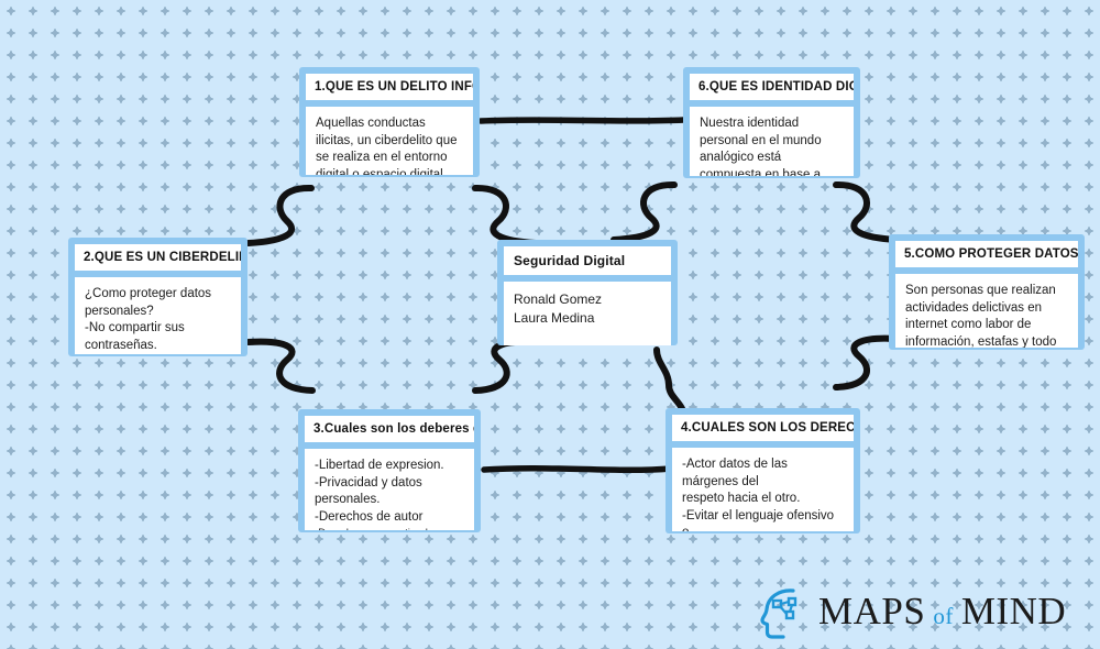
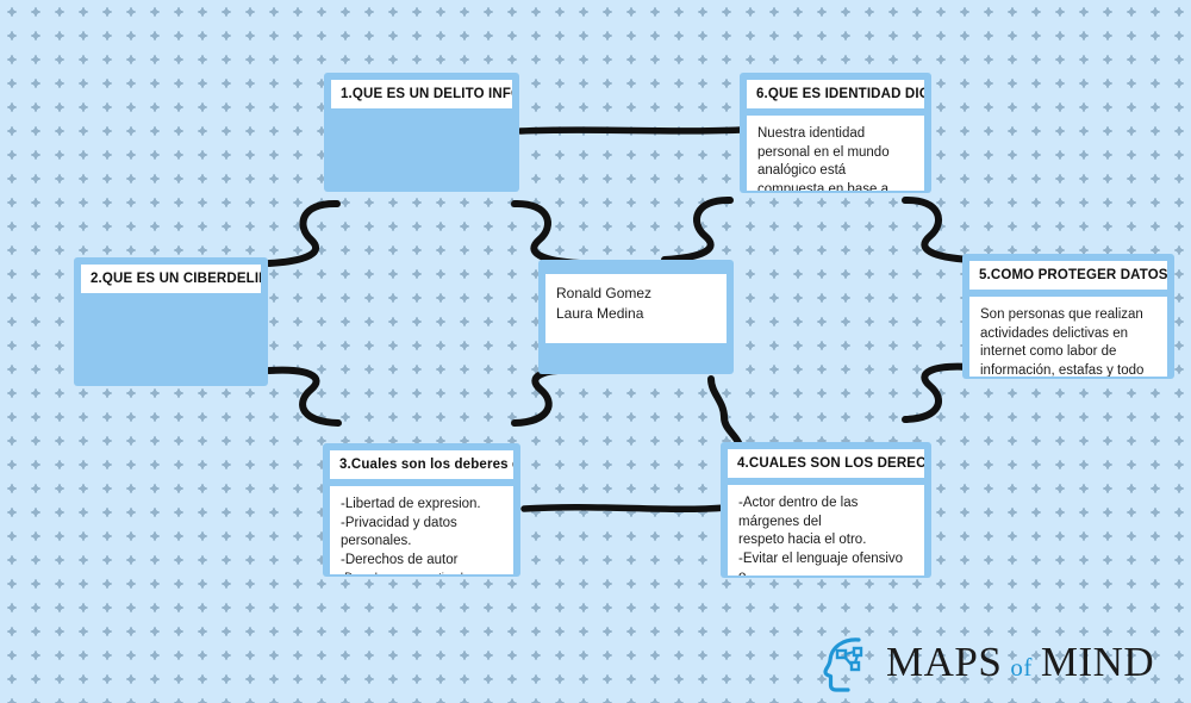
  1.QUE ES UN DELITO INF
- Aquellas conductas ilicitas, un ciberdelito que se realiza en el entorno digital o espacio digital.
  6.QUE ES IDENTIDAD DI
  2.QUE ES UN CIBERDELI
- ¿Como proteger datos personales?
- -No compartir sus contraseñas.
- Seguridad Digital
  Ronald Gomez
  Laura Medina
  5.COMO PROTEGER DATOS
  Son personas que realizan actividades delictivas en internet como labor de información, estafas y todo
  3.Cuales son los deberes
  -Libertad de expresion.
  -Privacidad y datos personales.
  -Derechos de autor
  4.CUALES SON LOS DEREC
- -Actor datos de las márgenes del
+ -Actor dentro de las márgenes del
  respeto hacia el otro.
  -Evitar el lenguaje ofensivo
  MAPS
  of
  MIND
